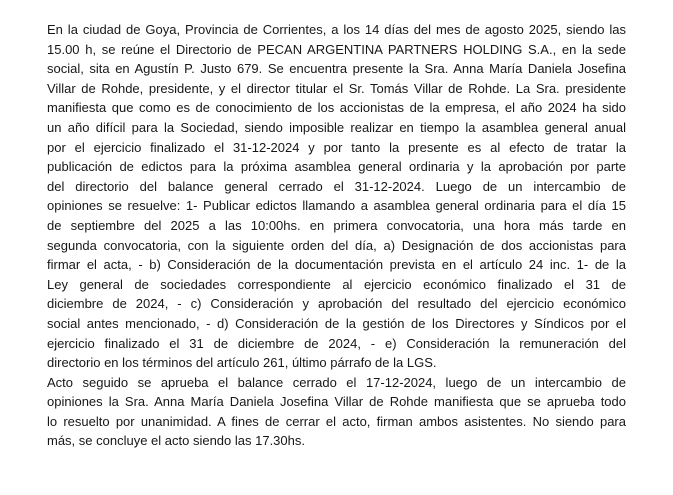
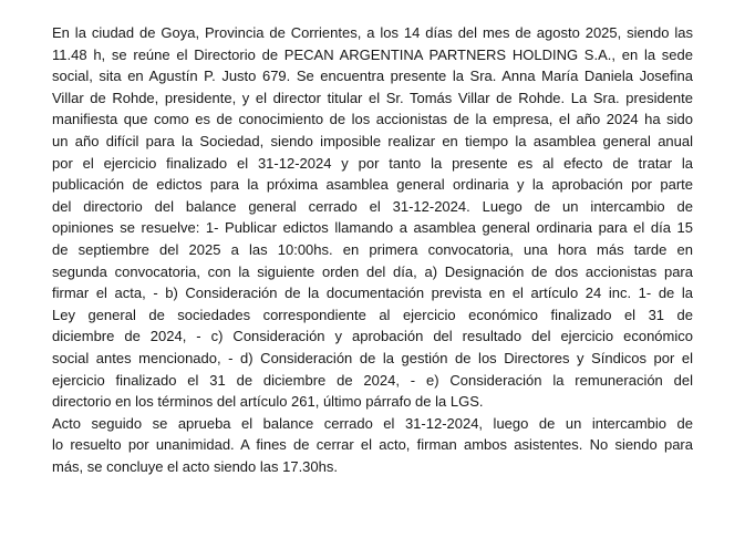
  En la ciudad de Goya, Provincia de Corrientes, a los 14 días del mes de agosto 2025, siendo las
- 15.00 h, se reúne el Directorio de PECAN ARGENTINA PARTNERS HOLDING S.A., en la sede
+ 11.48 h, se reúne el Directorio de PECAN ARGENTINA PARTNERS HOLDING S.A., en la sede
  social, sita en Agustín P. Justo 679. Se encuentra presente la Sra. Anna María Daniela Josefina
  Villar de Rohde, presidente, y el director titular el Sr. Tomás Villar de Rohde. La Sra. presidente
  manifiesta que como es de conocimiento de los accionistas de la empresa, el año 2024 ha sido
  un año difícil para la Sociedad, siendo imposible realizar en tiempo la asamblea general anual
  por el ejercicio finalizado el 31-12-2024 y por tanto la presente es al efecto de tratar la
  publicación de edictos para la próxima asamblea general ordinaria y la aprobación por parte
  del directorio del balance general cerrado el 31-12-2024. Luego de un intercambio de
  opiniones se resuelve: 1- Publicar edictos llamando a asamblea general ordinaria para el día 15
  de septiembre del 2025 a las 10:00hs. en primera convocatoria, una hora más tarde en
  segunda convocatoria, con la siguiente orden del día, a) Designación de dos accionistas para
  firmar el acta, - b) Consideración de la documentación prevista en el artículo 24 inc. 1- de la
  Ley general de sociedades correspondiente al ejercicio económico finalizado el 31 de
  diciembre de 2024, - c) Consideración y aprobación del resultado del ejercicio económico
  social antes mencionado, - d) Consideración de la gestión de los Directores y Síndicos por el
  ejercicio finalizado el 31 de diciembre de 2024, - e) Consideración la remuneración del
  directorio en los términos del artículo 261, último párrafo de la LGS.
- Acto seguido se aprueba el balance cerrado el 17-12-2024, luego de un intercambio de
+ Acto seguido se aprueba el balance cerrado el 31-12-2024, luego de un intercambio de
- opiniones la Sra. Anna María Daniela Josefina Villar de Rohde manifiesta que se aprueba todo
  lo resuelto por unanimidad. A fines de cerrar el acto, firman ambos asistentes. No siendo para
  más, se concluye el acto siendo las 17.30hs.
